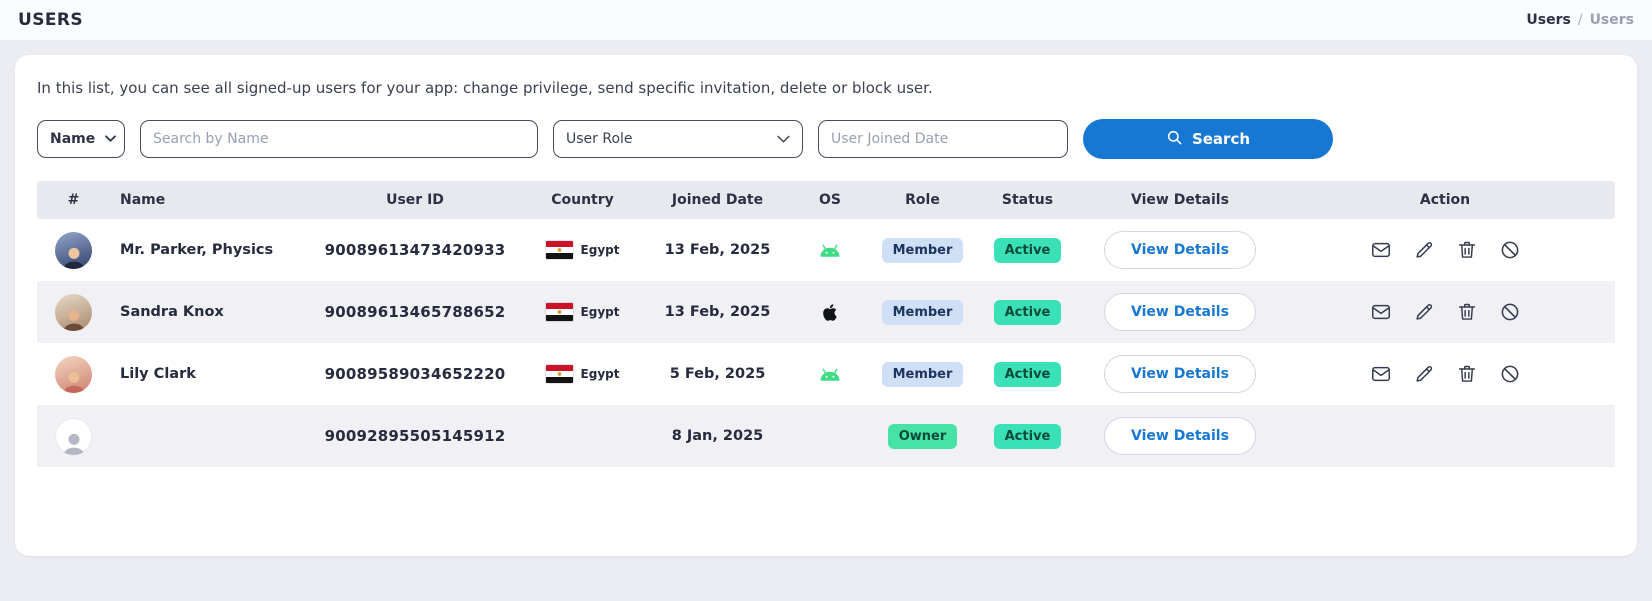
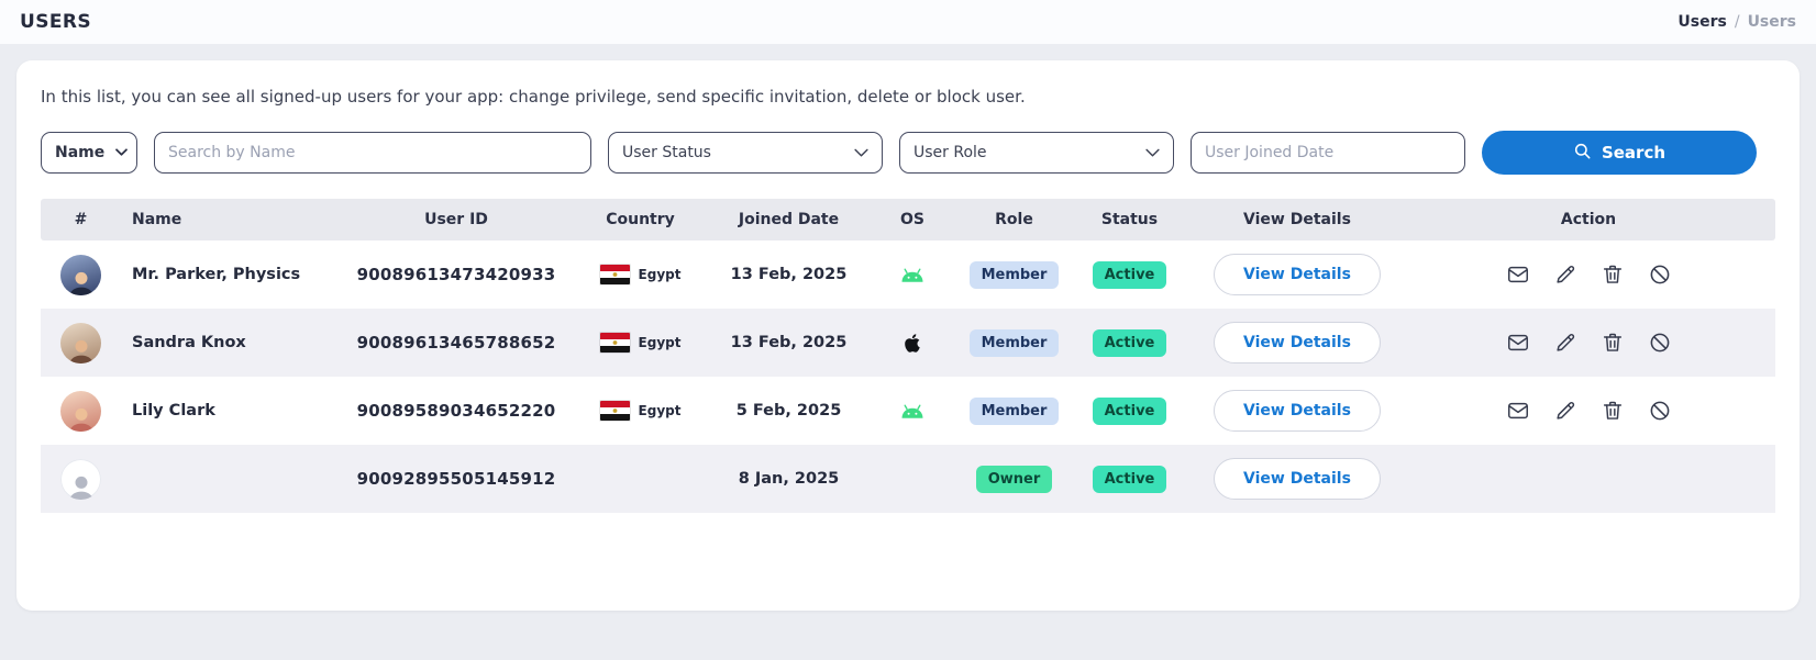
  USERS
  Users
  /
  Users
  In this list, you can see all signed-up users for your app: change privilege, send specific invitation, delete or block user.
  Name
  Search by Name
+ User Status
  User Role
  User Joined Date
  Search
  #
  Name
  User ID
  Country
  Joined Date
  OS
  Role
  Status
  View Details
  Action
  Mr. Parker, Physics
  90089613473420933
  Egypt
  13 Feb, 2025
  Member
  Active
  View Details
  Sandra Knox
  90089613465788652
  Egypt
  13 Feb, 2025
  Member
  Active
  View Details
  Lily Clark
  90089589034652220
  Egypt
  5 Feb, 2025
  Member
  Active
  View Details
  90092895505145912
  8 Jan, 2025
  Owner
  Active
  View Details
